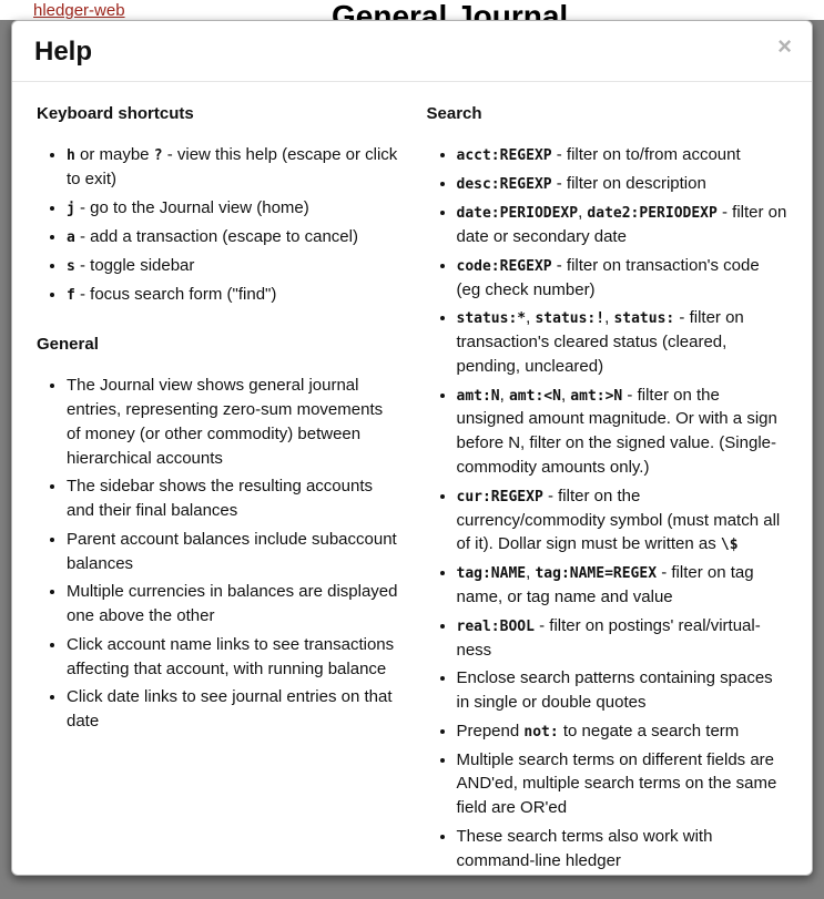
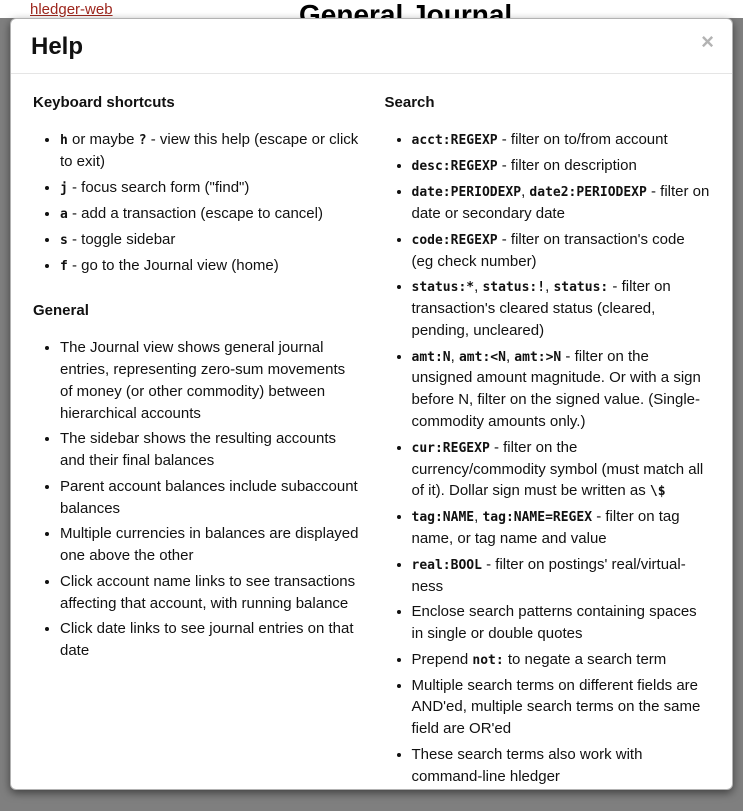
  hledger-web
  General Journal
  Help
  ×
  Keyboard shortcuts
  h or maybe ? - view this help (escape or click to exit)
- j - go to the Journal view (home)
+ j - focus search form ("find")
  a - add a transaction (escape to cancel)
  s - toggle sidebar
- f - focus search form ("find")
+ f - go to the Journal view (home)
  General
  The Journal view shows general journal entries, representing zero-sum movements of money (or other commodity) between hierarchical accounts
  The sidebar shows the resulting accounts and their final balances
  Parent account balances include subaccount balances
  Multiple currencies in balances are displayed one above the other
  Click account name links to see transactions affecting that account, with running balance
  Click date links to see journal entries on that date
  Search
  acct:REGEXP - filter on to/from account
  desc:REGEXP - filter on description
  date:PERIODEXP, date2:PERIODEXP - filter on date or secondary date
  code:REGEXP - filter on transaction's code (eg check number)
  status:*, status:!, status: - filter on transaction's cleared status (cleared, pending, uncleared)
  amt:N, amt:<N, amt:>N - filter on the unsigned amount magnitude. Or with a sign before N, filter on the signed value. (Single-commodity amounts only.)
  cur:REGEXP - filter on the currency/commodity symbol (must match all of it). Dollar sign must be written as \$
  tag:NAME, tag:NAME=REGEX - filter on tag name, or tag name and value
  real:BOOL - filter on postings' real/virtual-ness
  Enclose search patterns containing spaces in single or double quotes
  Prepend not: to negate a search term
  Multiple search terms on different fields are AND'ed, multiple search terms on the same field are OR'ed
  These search terms also work with command-line hledger
